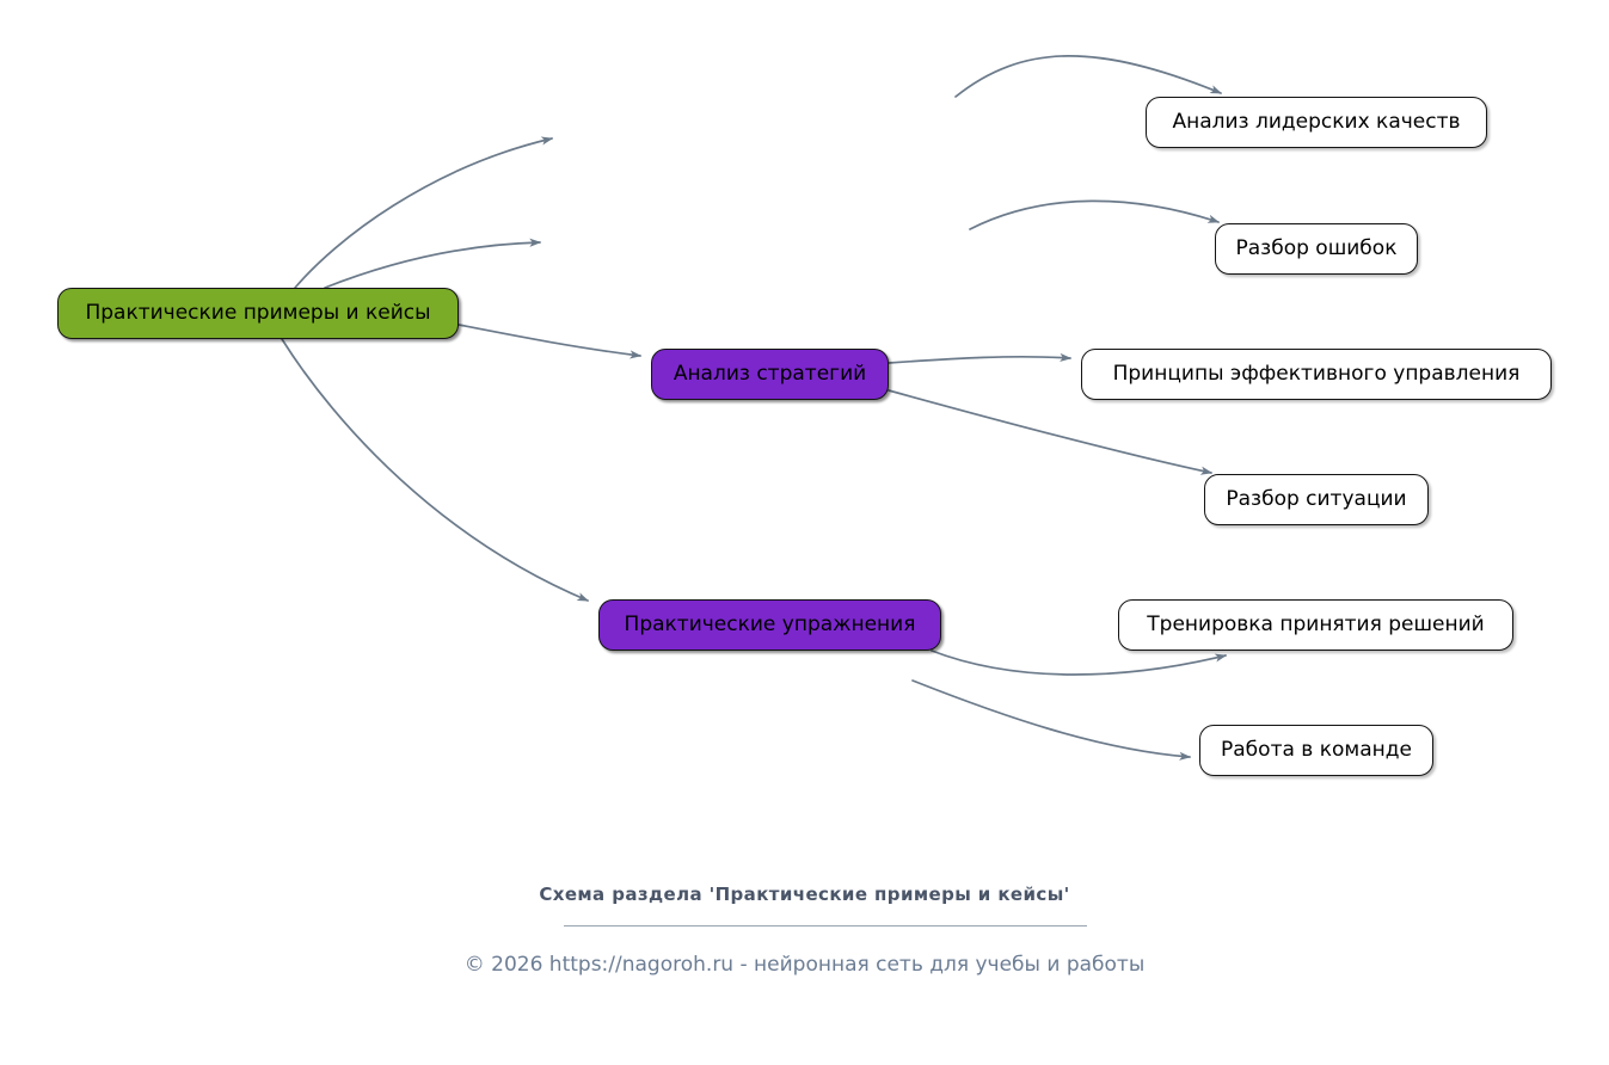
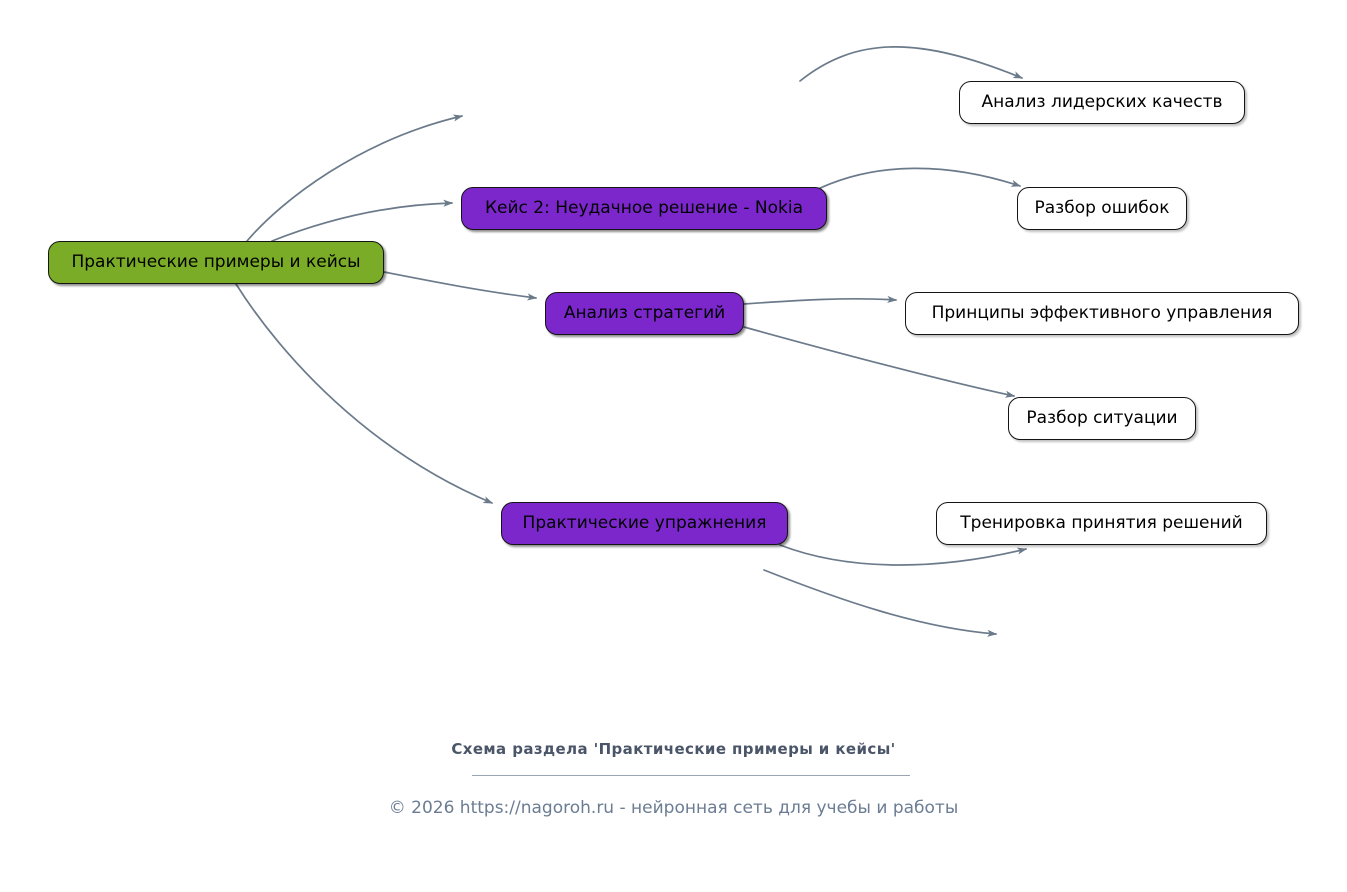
  Практические примеры и кейсы
+ Кейс 2: Неудачное решение - Nokia
  Анализ стратегий
  Практические упражнения
  Анализ лидерских качеств
  Разбор ошибок
  Принципы эффективного управления
  Разбор ситуации
  Тренировка принятия решений
- Работа в команде
  Схема раздела 'Практические примеры и кейсы'
  © 2026 https://nagoroh.ru - нейронная сеть для учебы и работы
